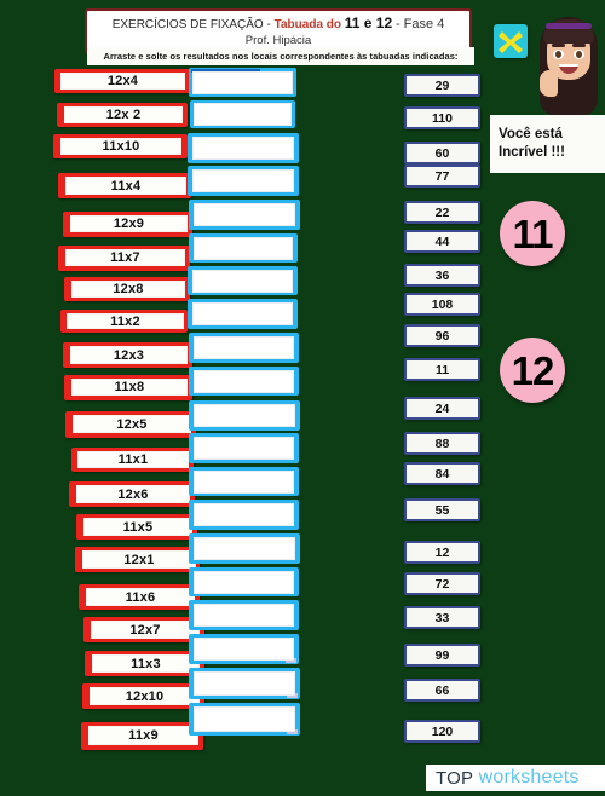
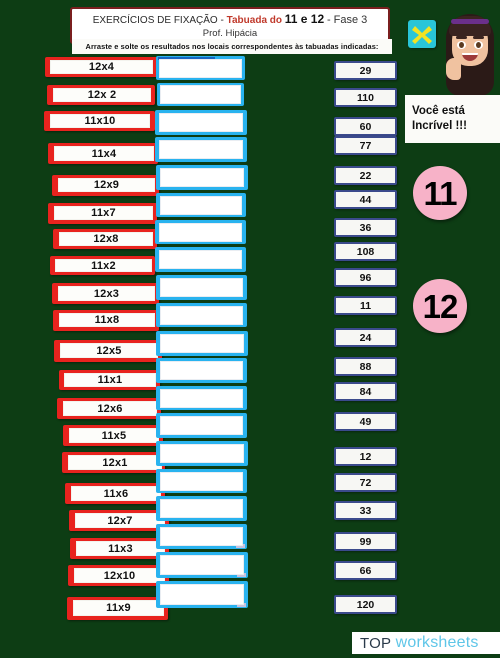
- EXERCÍCIOS DE FIXAÇÃO - Tabuada do 11 e 12 - Fase 4
+ EXERCÍCIOS DE FIXAÇÃO - Tabuada do 11 e 12 - Fase 3
  Prof. Hipácia
  Arraste e solte os resultados nos locais correspondentes às tabuadas indicadas:
  12x4
  12x 2
  11x10
  11x4
  12x9
  11x7
  12x8
  11x2
  12x3
  11x8
  12x5
  11x1
  12x6
  11x5
  12x1
  11x6
  12x7
  11x3
  12x10
  11x9
  29
  110
  60
  77
  22
  44
  36
  108
  96
  11
  24
  88
  84
- 55
+ 49
  12
  72
  33
  99
  66
  120
  Você está
  Incrível !!!
  11
  12
  TOP
  worksheets
